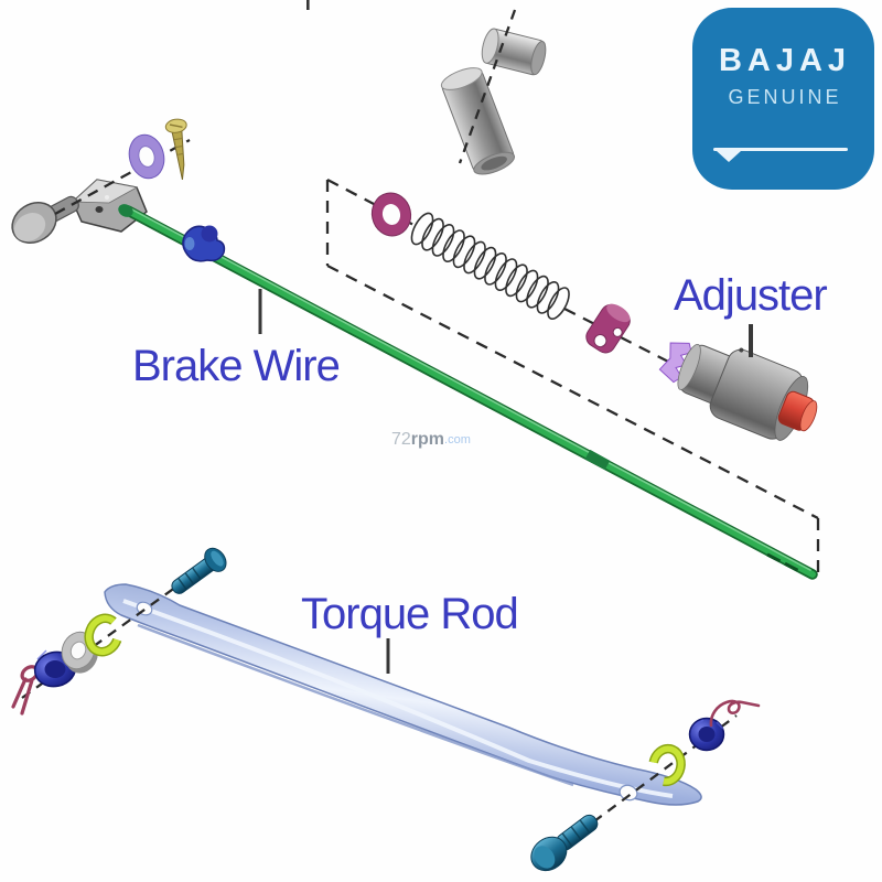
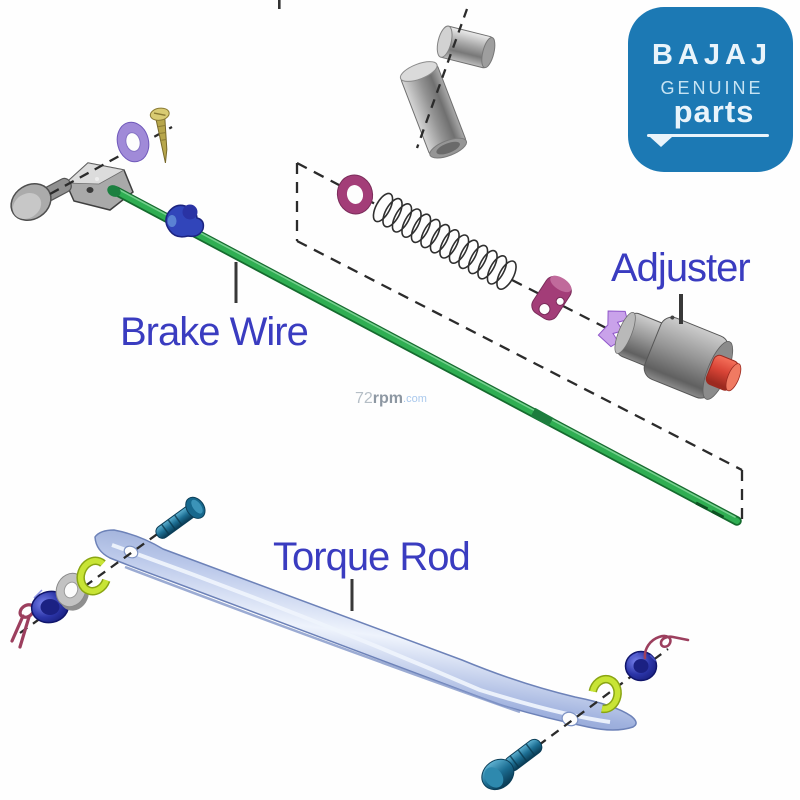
  Brake Wire
  Adjuster
  Torque Rod
  72rpm.com
  BAJAJ
  GENUINE
+ parts
